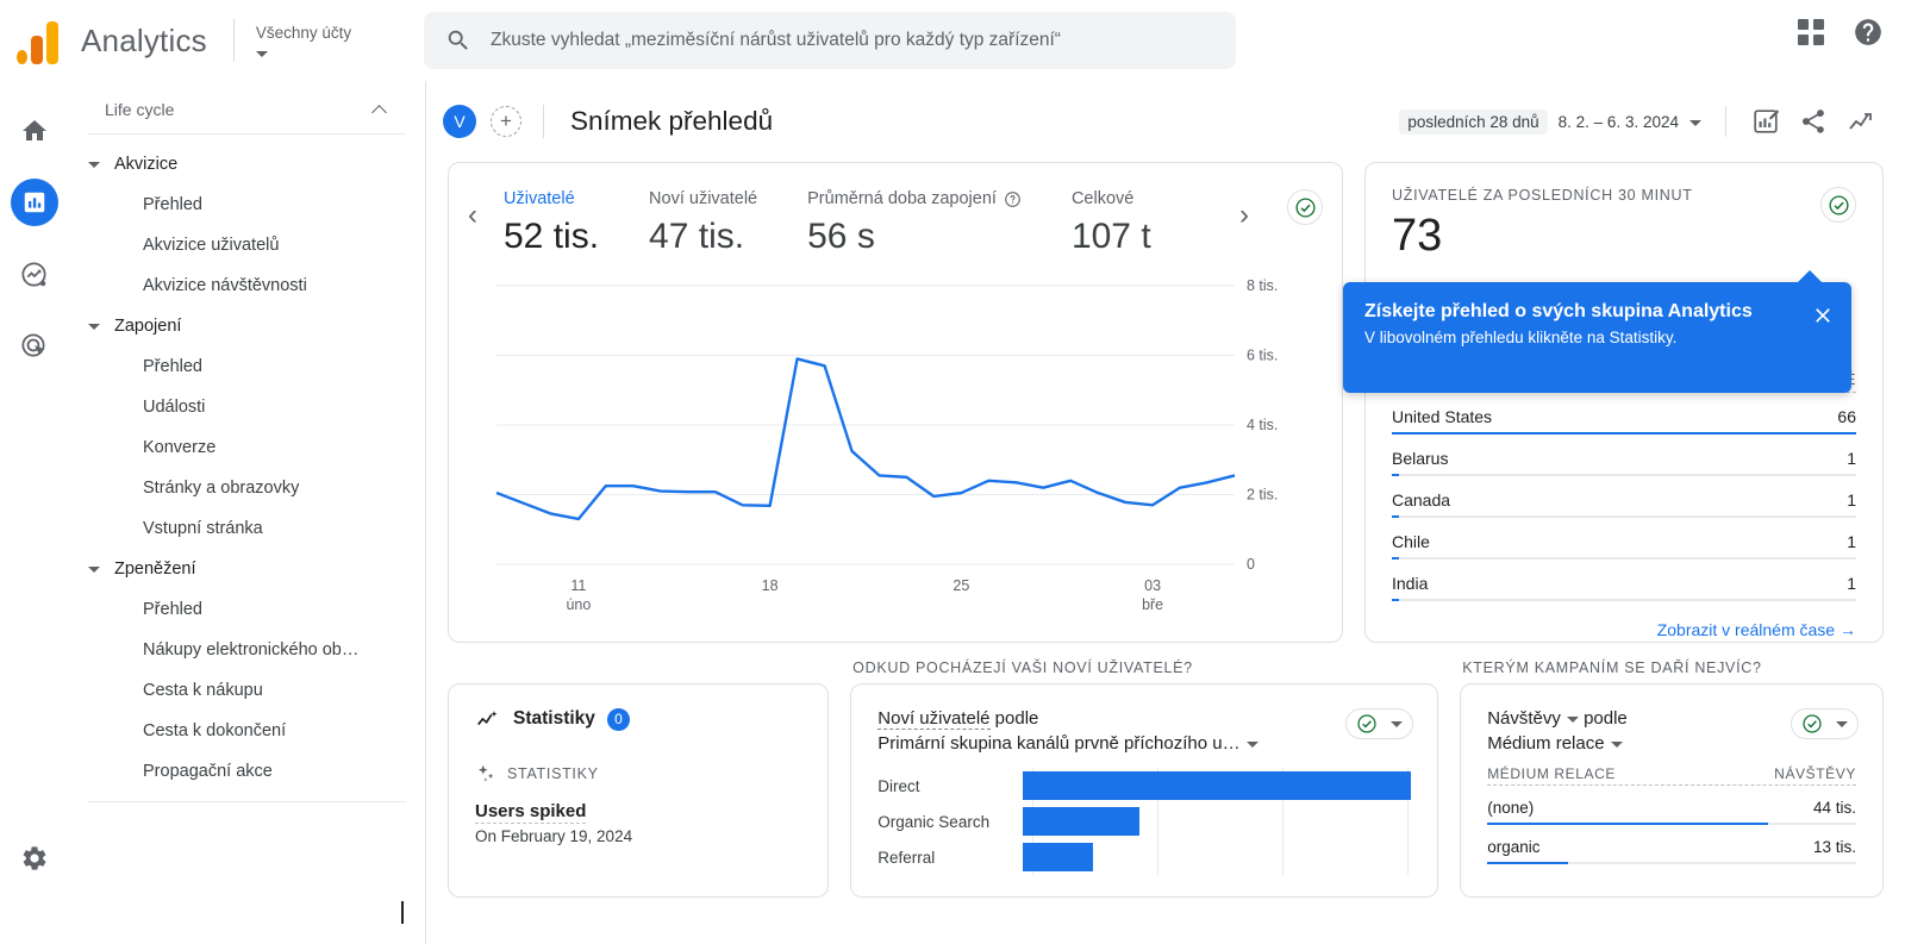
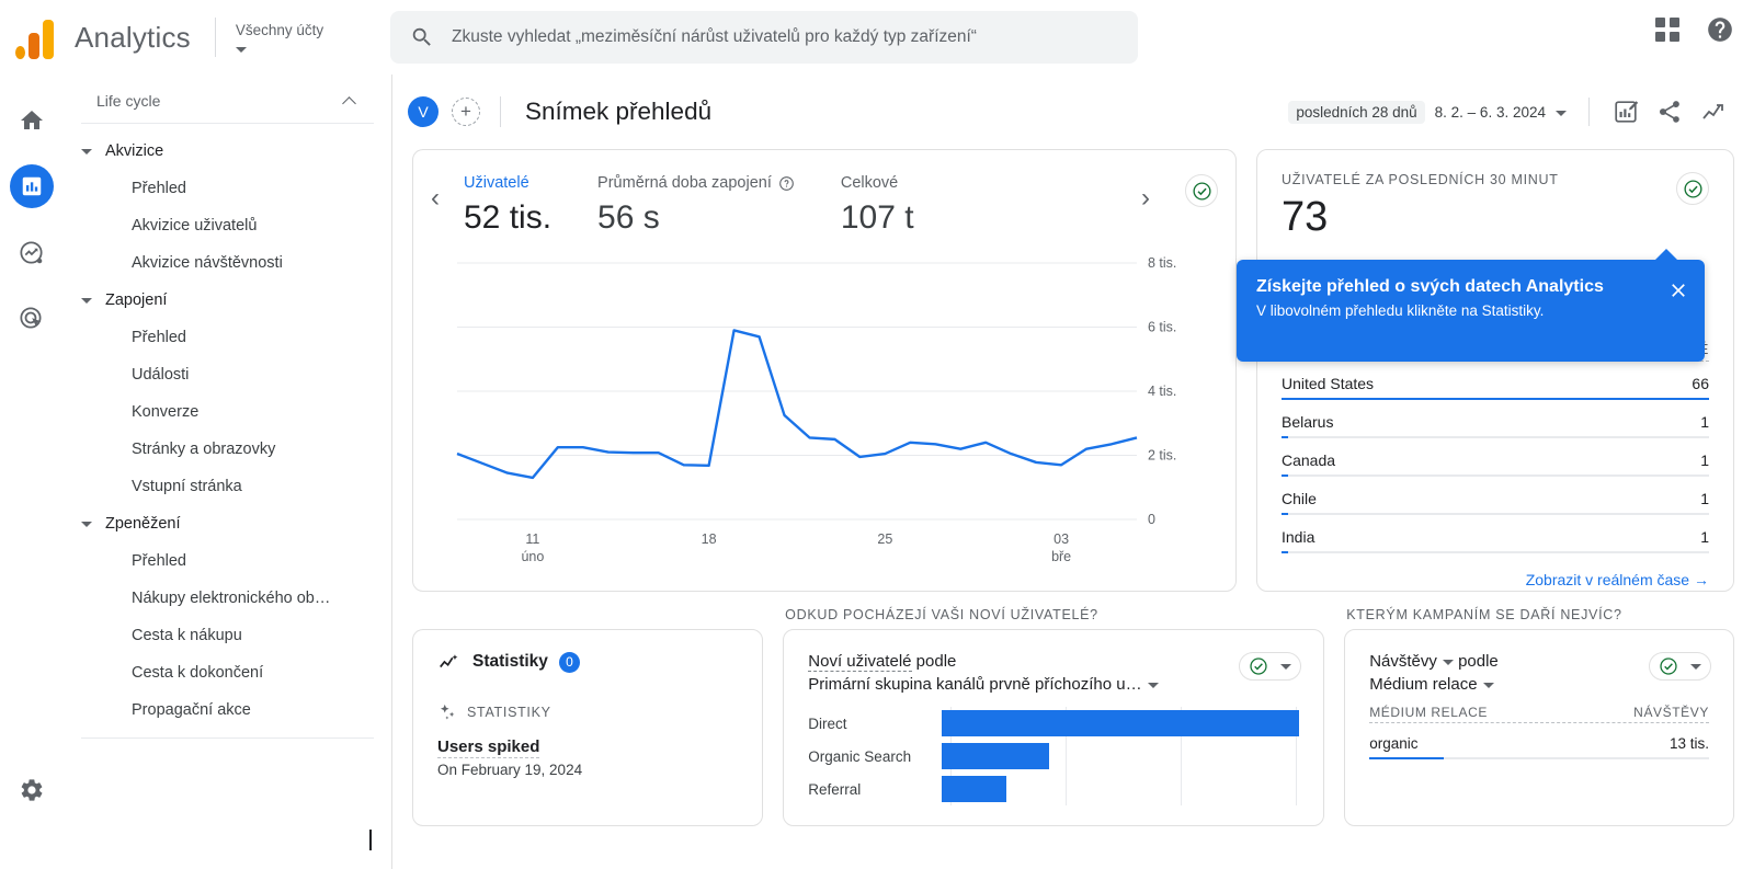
  Analytics
  Všechny účty
  Zkuste vyhledat „meziměsíční nárůst uživatelů pro každý typ zařízení“
  Life cycle
  Akvizice
  Přehled
  Akvizice uživatelů
  Akvizice návštěvnosti
  Zapojení
  Přehled
  Události
  Konverze
  Stránky a obrazovky
  Vstupní stránka
  Zpeněžení
  Přehled
  Nákupy elektronického ob…
  Cesta k nákupu
  Cesta k dokončení
  Propagační akce
  V
  +
  Snímek přehledů
  posledních 28 dnů
  8. 2. – 6. 3. 2024
  ‹
  ›
  Uživatelé
  52 tis.
- Noví uživatelé
- 47 tis.
  Průměrná doba zapojení
  56 s
  Celkové
  107 t
  0
  2 tis.
  4 tis.
  6 tis.
  8 tis.
  11
  úno
  18
  25
  03
  bře
  UŽIVATELÉ ZA POSLEDNÍCH 30 MINUT
  73
  United States
  66
  Belarus
  1
  Canada
  1
  Chile
  1
  India
  1
  Zobrazit v reálném čase →
  ODKUD POCHÁZEJÍ VAŠI NOVÍ UŽIVATELÉ?
  KTERÝM KAMPANÍM SE DAŘÍ NEJVÍC?
  Statistiky
  0
  STATISTIKY
  Users spiked
  On February 19, 2024
  Noví uživatelé podle
  Primární skupina kanálů prvně příchozího u…
  Direct
  Organic Search
  Referral
  Návštěvy podle
  Médium relace
  MÉDIUM RELACE
  NÁVŠTĚVY
- (none)
- 44 tis.
  organic
  13 tis.
- Získejte přehled o svých skupina Analytics
+ Získejte přehled o svých datech Analytics
  V libovolném přehledu klikněte na Statistiky.
